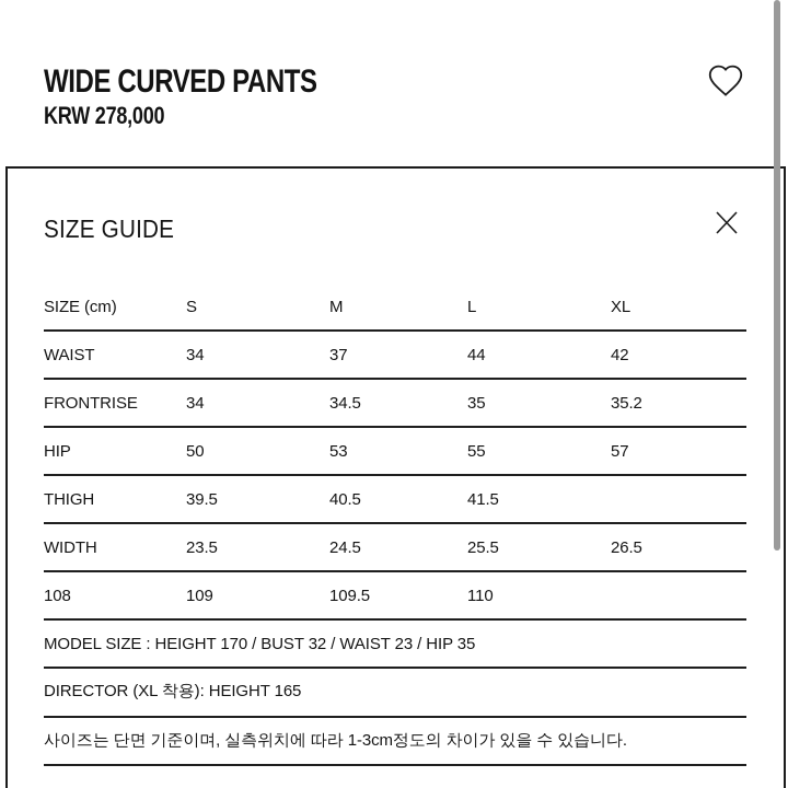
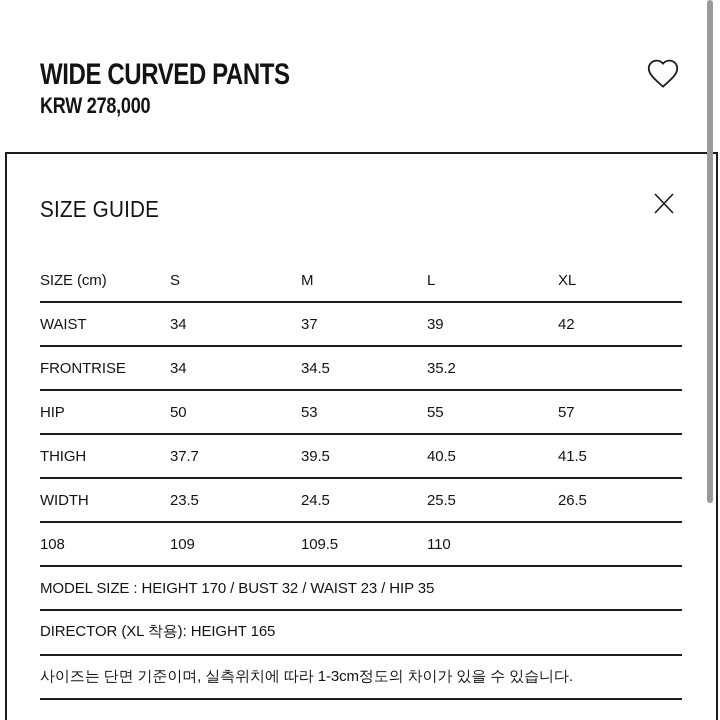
  WIDE CURVED PANTS
  KRW 278,000
  SIZE GUIDE
  SIZE (cm)
  S
  M
  L
  XL
  WAIST
  34
  37
- 44
+ 39
  42
  FRONTRISE
  34
  34.5
- 35
  35.2
  HIP
  50
  53
  55
  57
  THIGH
+ 37.7
  39.5
  40.5
  41.5
  WIDTH
  23.5
  24.5
  25.5
  26.5
  108
  109
  109.5
  110
  MODEL SIZE : HEIGHT 170 / BUST 32 / WAIST 23 / HIP 35
  DIRECTOR (XL 착용): HEIGHT 165
  사이즈는 단면 기준이며, 실측위치에 따라 1-3cm정도의 차이가 있을 수 있습니다.
